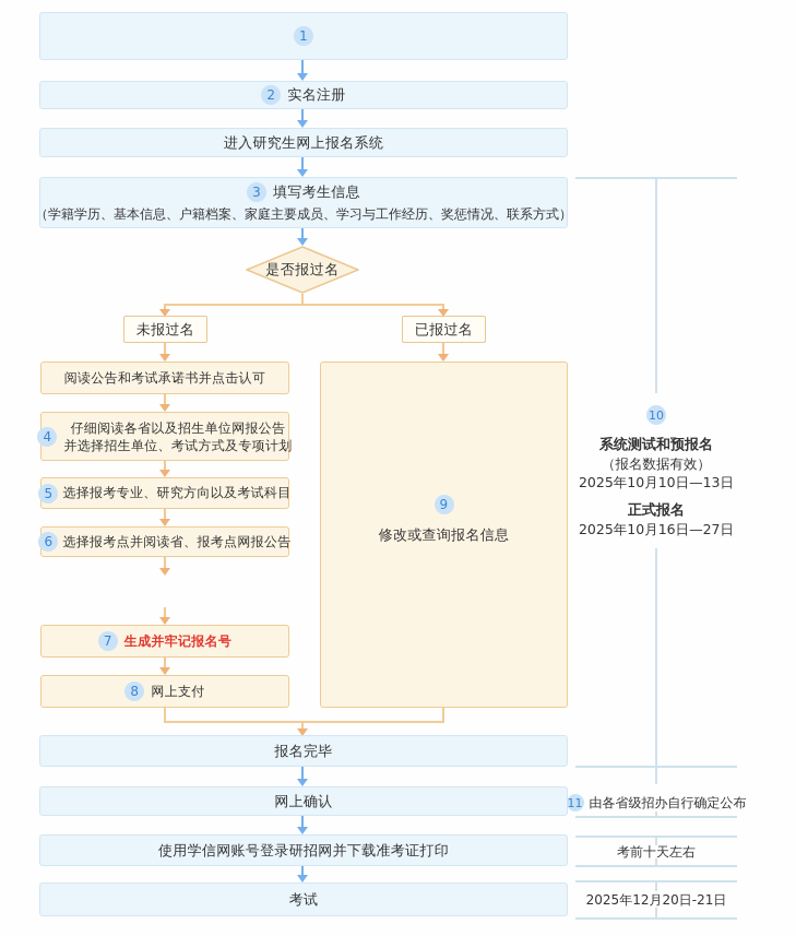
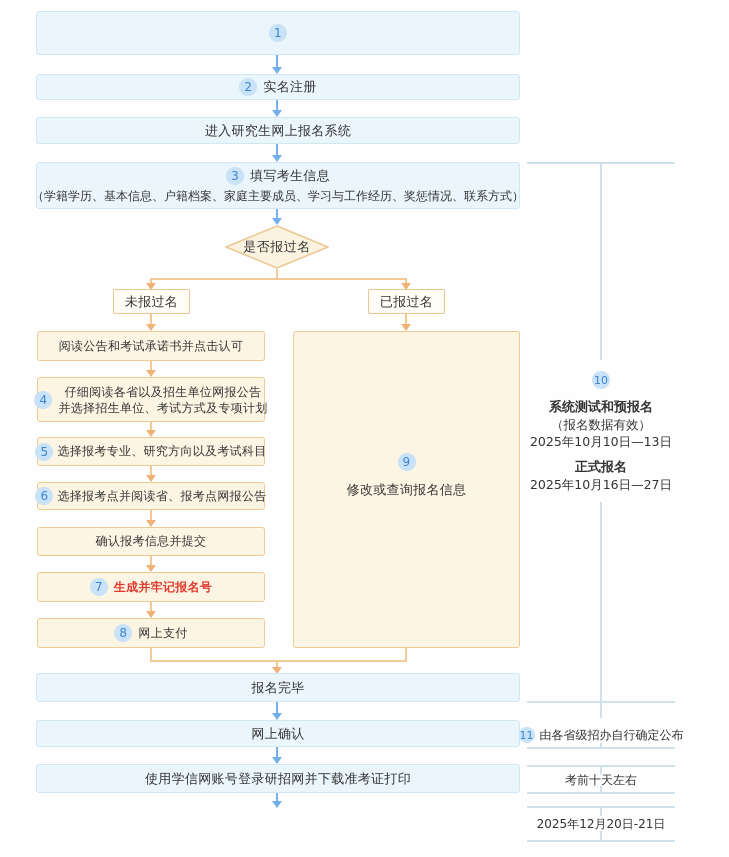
  1
  2
  实名注册
  进入研究生网上报名系统
  3
  填写考生信息
  （学籍学历、基本信息、户籍档案、家庭主要成员、学习与工作经历、奖惩情况、联系方式）
  是否报过名
  未报过名
  已报过名
  阅读公告和考试承诺书并点击认可
  4
  仔细阅读各省以及招生单位网报公告
  并选择招生单位、考试方式及专项计划
  5
  选择报考专业、研究方向以及考试科目
  6
  选择报考点并阅读省、报考点网报公告
+ 确认报考信息并提交
  7
  生成并牢记报名号
  8
  网上支付
  9
  修改或查询报名信息
  报名完毕
  网上确认
  使用学信网账号登录研招网并下载准考证打印
- 考试
  10
  系统测试和预报名
  （报名数据有效）
  2025年10月10日—13日
  正式报名
  2025年10月16日—27日
  11
  由各省级招办自行确定公布
  考前十天左右
  2025年12月20日-21日
